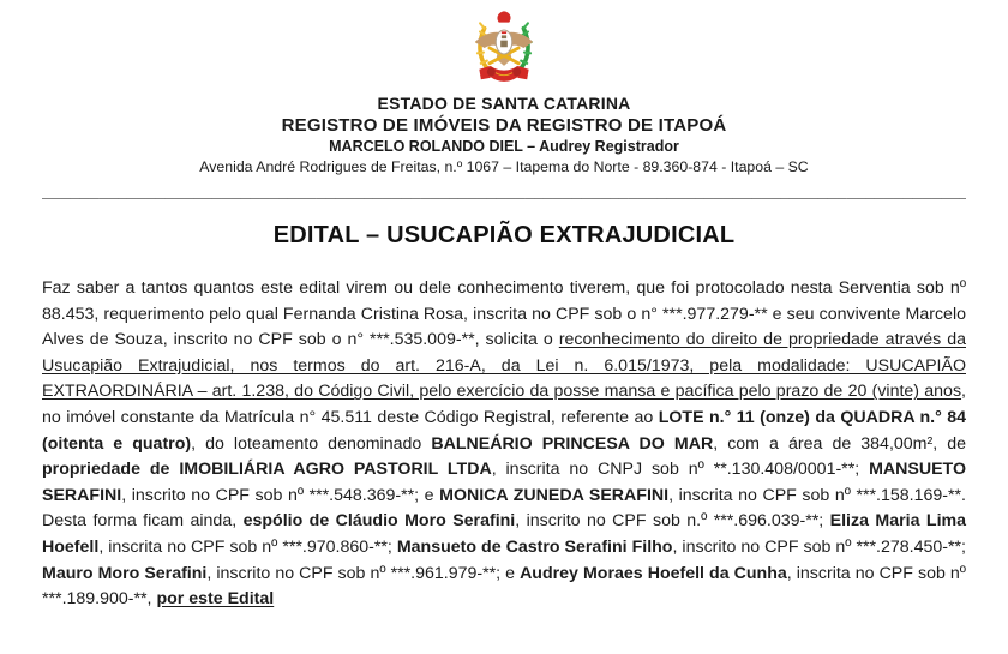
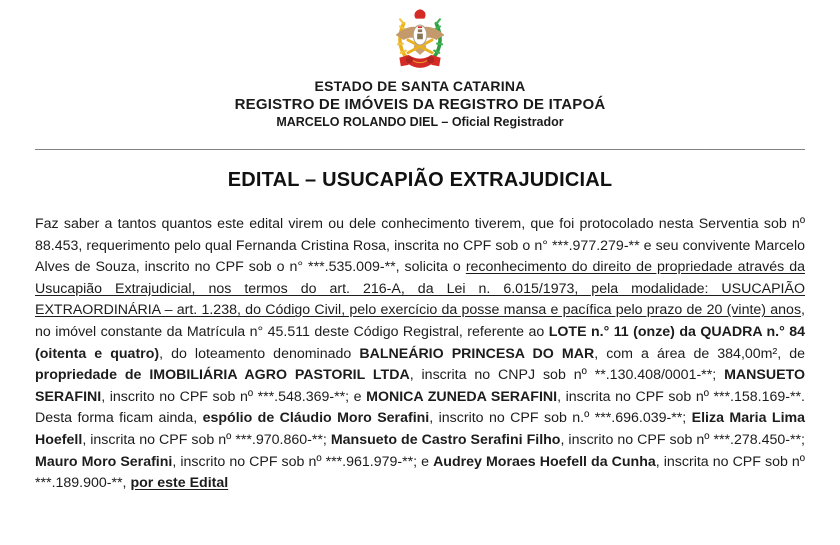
  ESTADO DE SANTA CATARINA
  REGISTRO DE IMÓVEIS DA REGISTRO DE ITAPOÁ
- MARCELO ROLANDO DIEL – Audrey Registrador
+ MARCELO ROLANDO DIEL – Oficial Registrador
- Avenida André Rodrigues de Freitas, n.º 1067 – Itapema do Norte - 89.360-874 - Itapoá – SC
  __________________________________________________________________________________________________
  EDITAL – USUCAPIÃO EXTRAJUDICIAL
  Faz saber a tantos quantos este edital virem ou dele conhecimento tiverem, que foi protocolado nesta Serventia sob nº 88.453, requerimento pelo qual Fernanda Cristina Rosa, inscrita no CPF sob o n° ***.977.279-** e seu convivente Marcelo Alves de Souza, inscrito no CPF sob o n° ***.535.009-**, solicita o reconhecimento do direito de propriedade através da Usucapião Extrajudicial, nos termos do art. 216-A, da Lei n. 6.015/1973, pela modalidade: USUCAPIÃO EXTRAORDINÁRIA – art. 1.238, do Código Civil, pelo exercício da posse mansa e pacífica pelo prazo de 20 (vinte) anos, no imóvel constante da Matrícula n° 45.511 deste Código Registral, referente ao LOTE n.° 11 (onze) da QUADRA n.° 84 (oitenta e quatro), do loteamento denominado BALNEÁRIO PRINCESA DO MAR, com a área de 384,00m², de propriedade de IMOBILIÁRIA AGRO PASTORIL LTDA, inscrita no CNPJ sob nº **.130.408/0001-**; MANSUETO SERAFINI, inscrito no CPF sob nº ***.548.369-**; e MONICA ZUNEDA SERAFINI, inscrita no CPF sob nº ***.158.169-**. Desta forma ficam ainda, espólio de Cláudio Moro Serafini, inscrito no CPF sob n.º ***.696.039-**; Eliza Maria Lima Hoefell, inscrita no CPF sob nº ***.970.860-**; Mansueto de Castro Serafini Filho, inscrito no CPF sob nº ***.278.450-**; Mauro Moro Serafini, inscrito no CPF sob nº ***.961.979-**; e Audrey Moraes Hoefell da Cunha, inscrita no CPF sob nº ***.189.900-**, por este Edital
